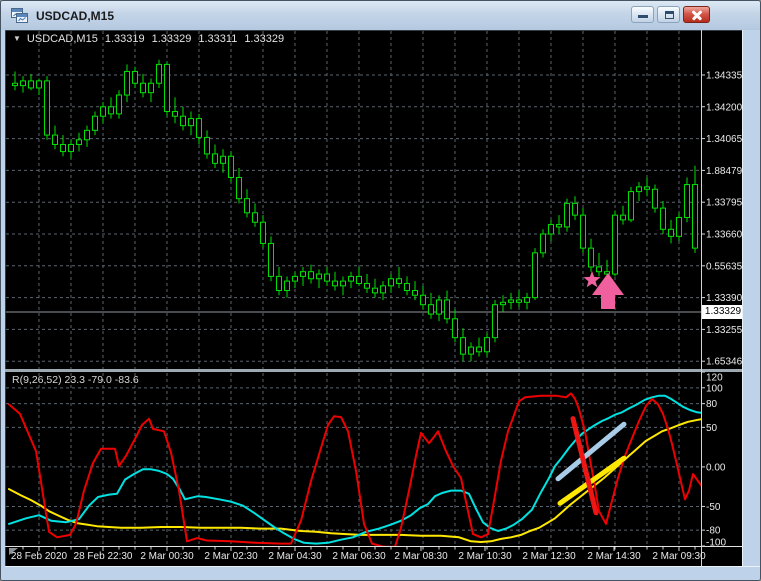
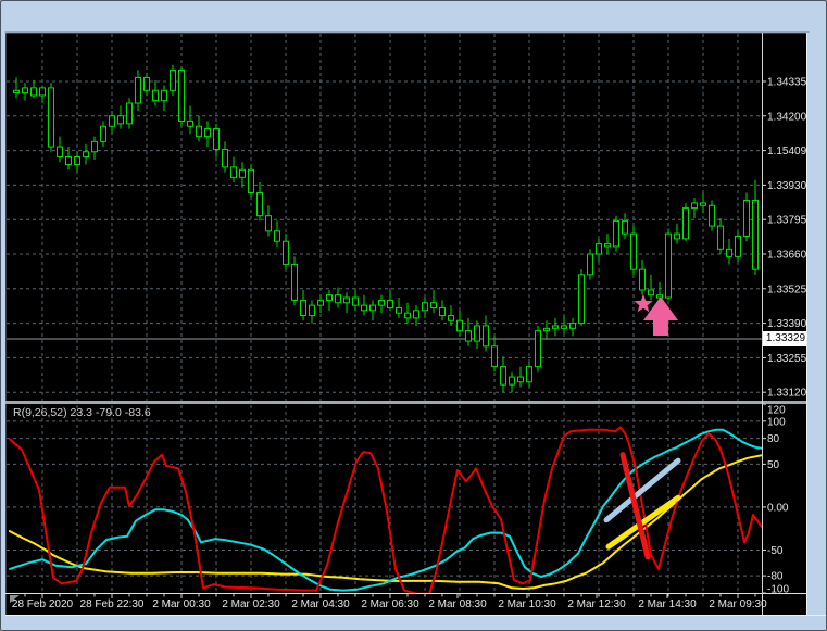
  1.34335
  1.34200
- 1.34065
+ 1.15409
- 1.88479
+ 1.33930
  1.33795
  1.33660
- 0.55635
+ 1.33525
  1.33390
  1.33255
- 1.65346
+ 1.33120
  120
  100
  80
  50
  0.00
  -50
  -80
  -100
  28 Feb 2020
  28 Feb 22:30
  2 Mar 00:30
  2 Mar 02:30
  2 Mar 04:30
  2 Mar 06:30
  2 Mar 08:30
  2 Mar 10:30
  2 Mar 12:30
  2 Mar 14:30
  2 Mar 09:30
- USDCAD,M15
- ▼ USDCAD,M15 1.33319 1.33329 1.33311 1.33329
  R(9,26,52) 23.3 -79.0 -83.6
  1.33329
